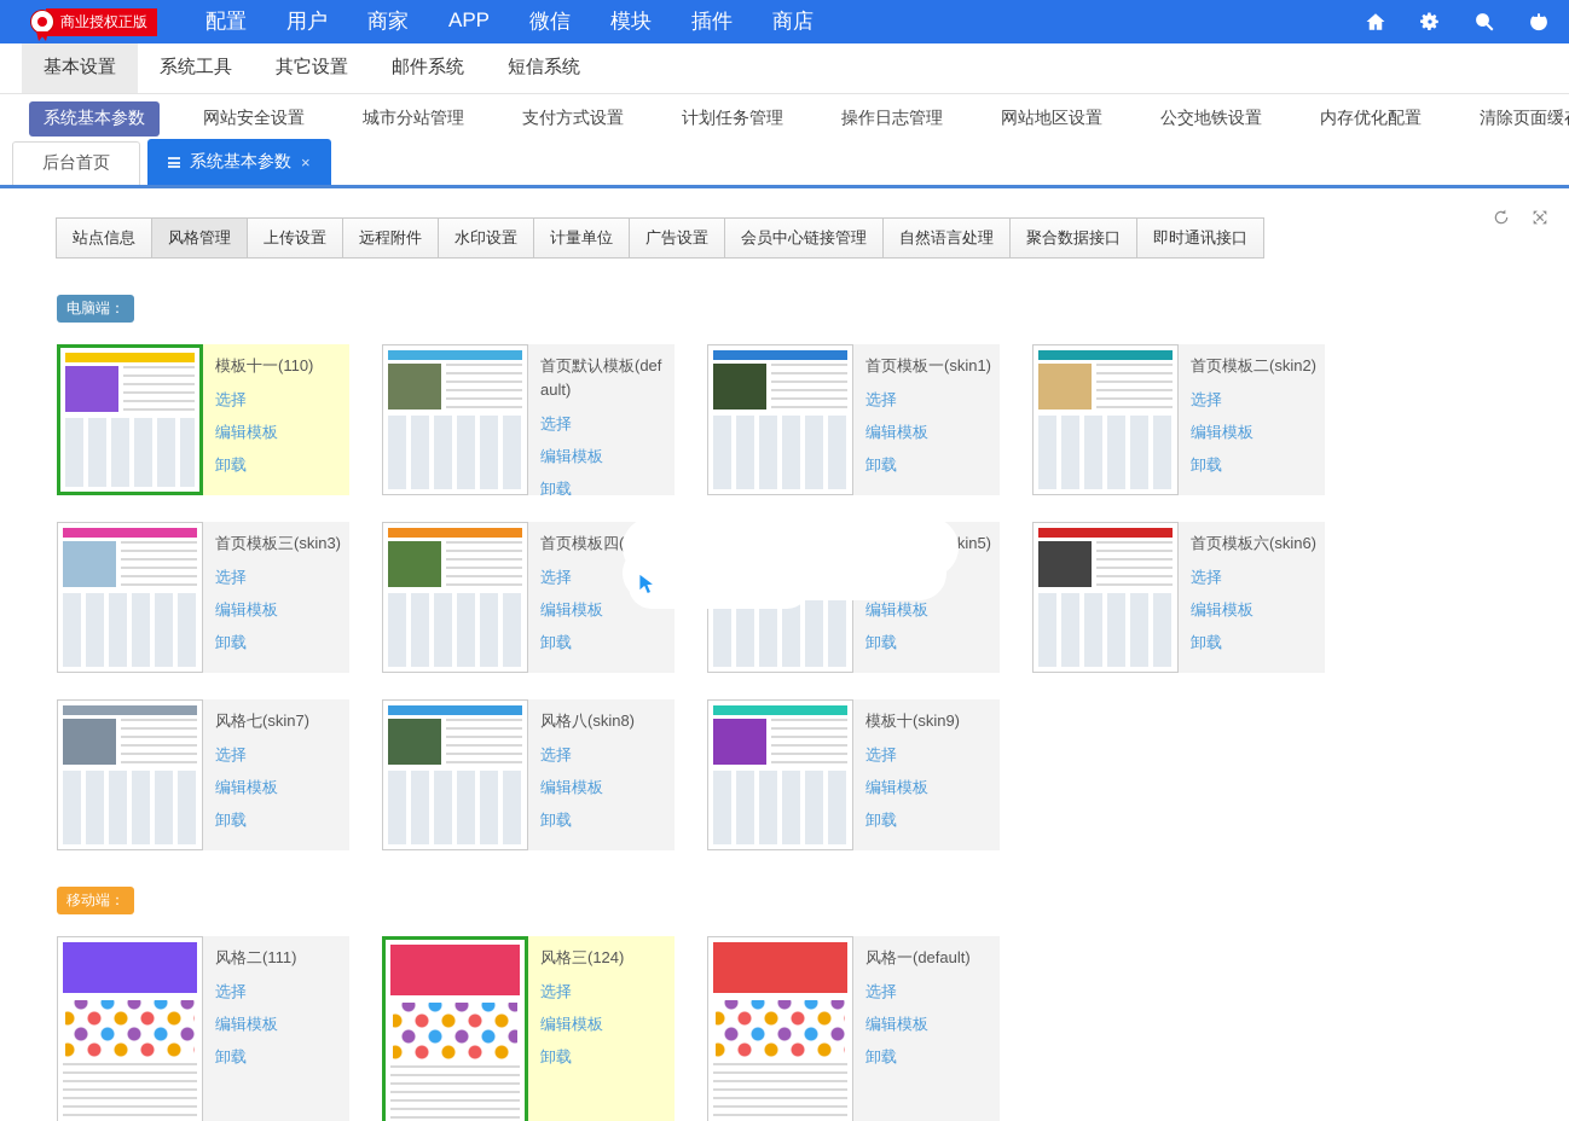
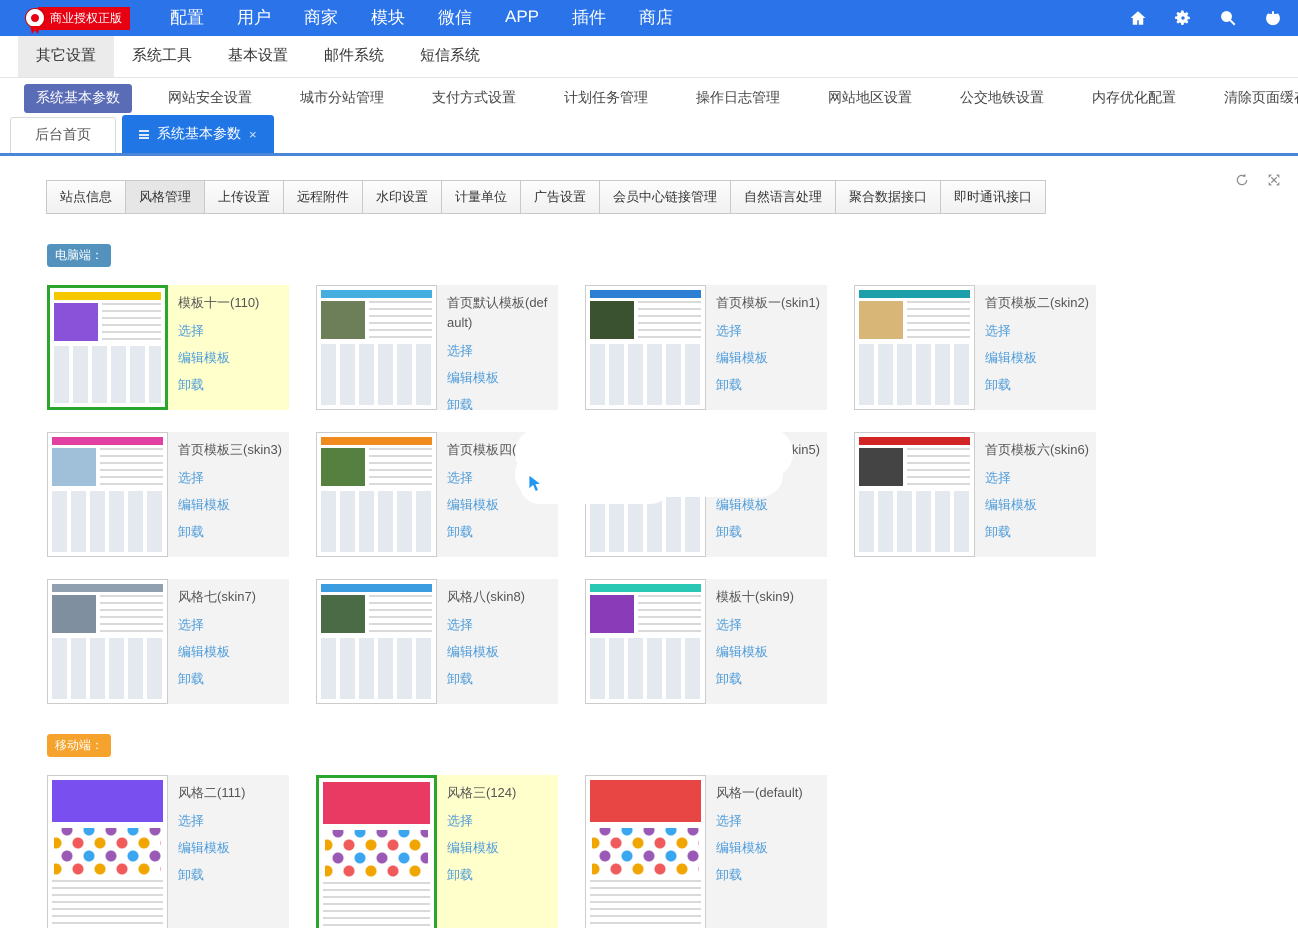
  商业授权正版
  配置
  用户
  商家
- APP
+ 模块
  微信
- 模块
+ APP
  插件
  商店
- 基本设置
+ 其它设置
  系统工具
- 其它设置
+ 基本设置
  邮件系统
  短信系统
  系统基本参数
  网站安全设置
  城市分站管理
  支付方式设置
  计划任务管理
  操作日志管理
  网站地区设置
  公交地铁设置
  内存优化配置
  清除页面缓
  后台首页
  系统基本参数
  ×
  站点信息
  风格管理
  上传设置
  远程附件
  水印设置
  计量单位
  广告设置
  会员中心链接管理
  自然语言处理
  聚合数据接口
  即时通讯接口
  电脑端：
  模板十一(110)
  选择
  编辑模板
  卸载
  首页默认模板(default)
  选择
  编辑模板
  卸载
  首页模板一(skin1)
  选择
  编辑模板
  卸载
  首页模板二(skin2)
  选择
  编辑模板
  卸载
  首页模板三(skin3)
  选择
  编辑模板
  卸载
  选择
  编辑模板
  卸载
  编辑模板
  卸载
  首页模板六(skin6)
  选择
  编辑模板
  卸载
  风格七(skin7)
  选择
  编辑模板
  卸载
  风格八(skin8)
  选择
  编辑模板
  卸载
  模板十(skin9)
  选择
  编辑模板
  卸载
  移动端：
  风格二(111)
  选择
  编辑模板
  卸载
  风格三(124)
  选择
  编辑模板
  卸载
  风格一(default)
  选择
  编辑模板
  卸载
